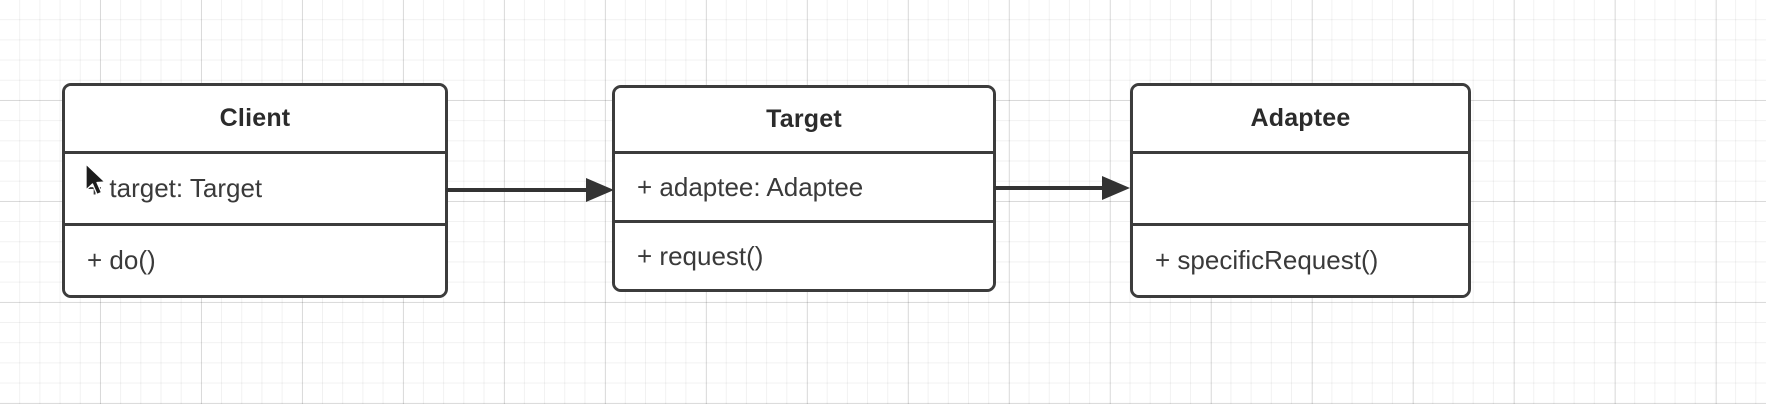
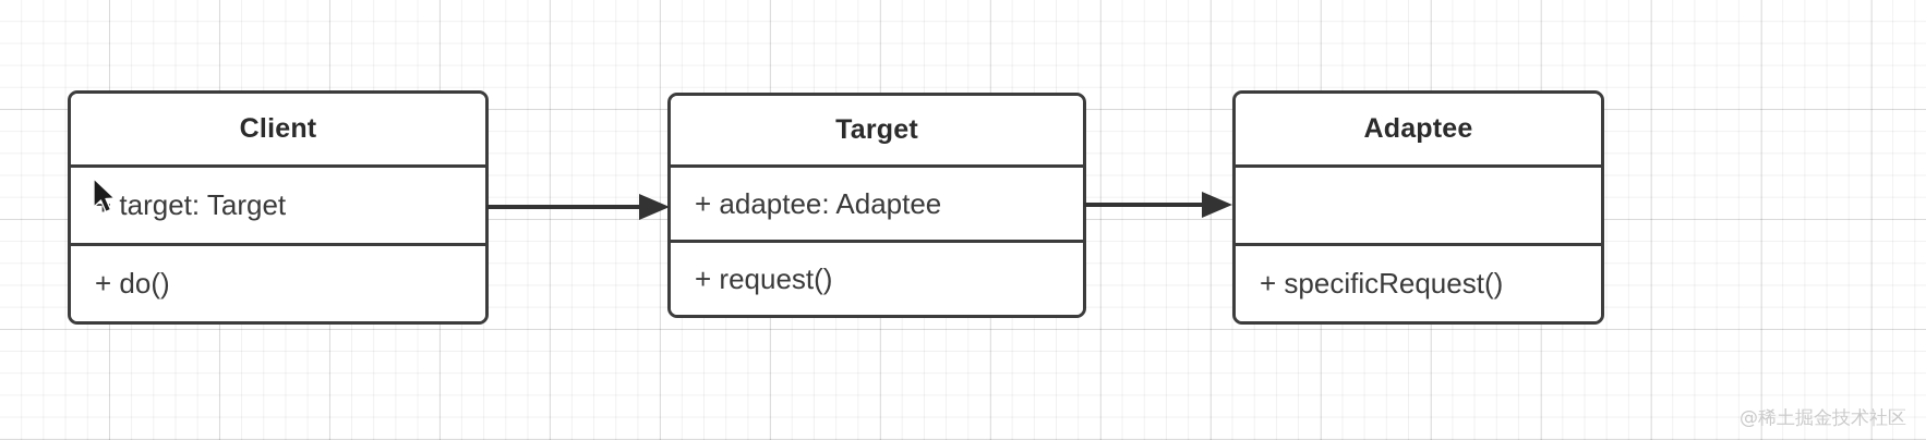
  Client
  target: Target
  + do()
  Target
  + adaptee: Adaptee
  + request()
  Adaptee
  + specificRequest()
+ @稀土掘金技术社区
